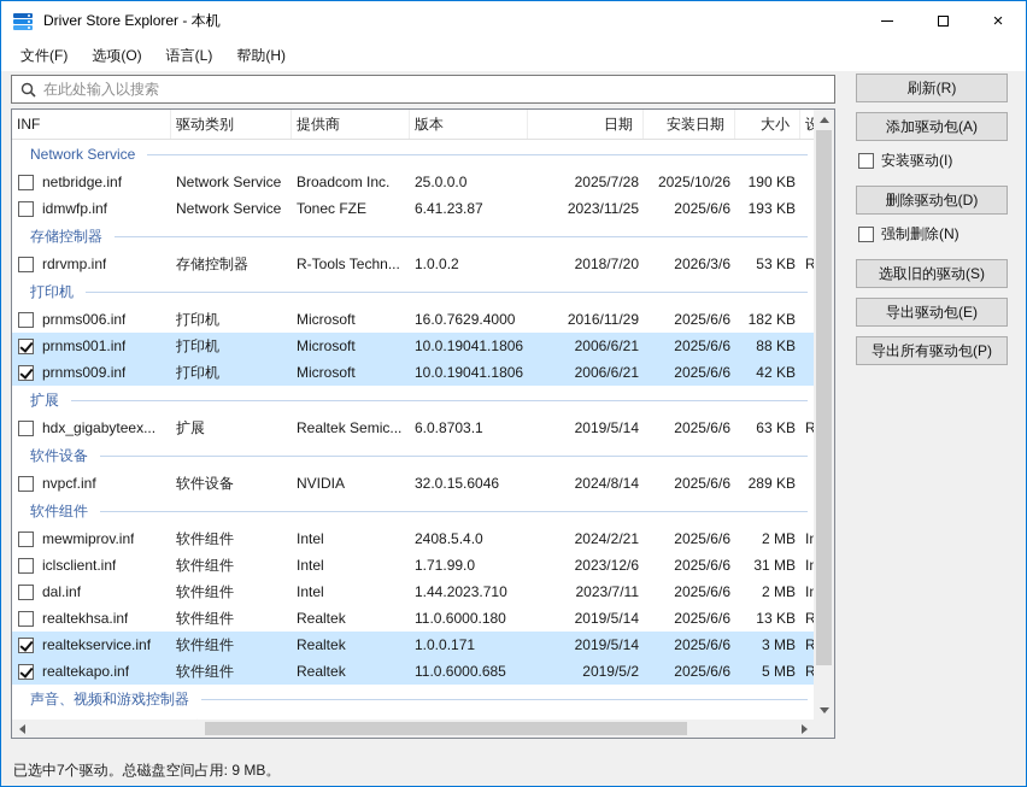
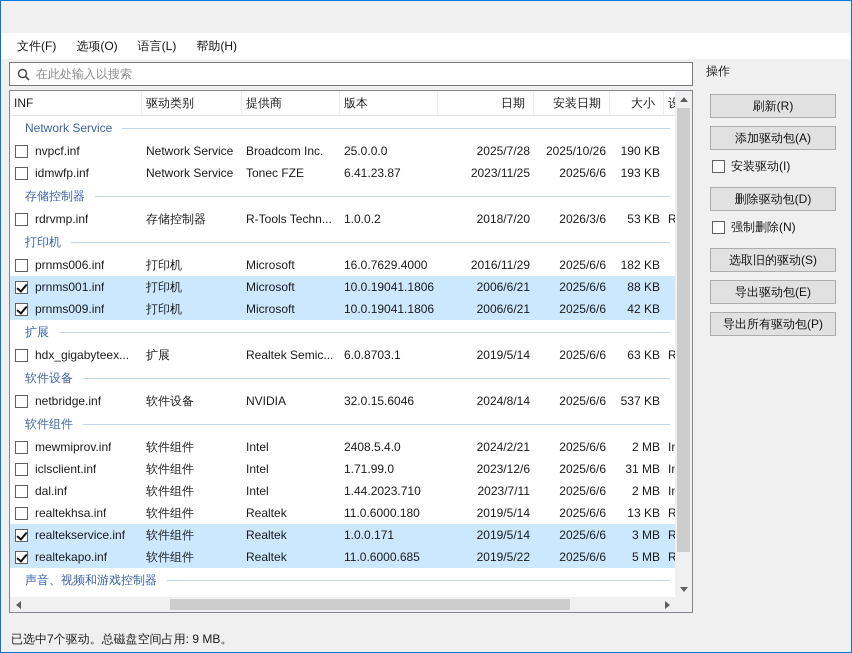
- Driver Store Explorer - 本机
- ×
  文件(F)
  选项(O)
  语言(L)
  帮助(H)
  在此处输入以搜索
  INF
  驱动类别
  提供商
  版本
  日期
  安装日期
  大小
  设
  Network Service
- netbridge.inf
+ nvpcf.inf
  Network Service
  Broadcom Inc.
  25.0.0.0
  2025/7/28
  2025/10/26
  190 KB
  idmwfp.inf
  Network Service
  Tonec FZE
  6.41.23.87
  2023/11/25
  2025/6/6
  193 KB
  存储控制器
  rdrvmp.inf
  存储控制器
  R-Tools Techn...
  1.0.0.2
  2018/7/20
  2026/3/6
  53 KB
  R
  打印机
  prnms006.inf
  打印机
  Microsoft
  16.0.7629.4000
  2016/11/29
  2025/6/6
  182 KB
  prnms001.inf
  打印机
  Microsoft
  10.0.19041.1806
  2006/6/21
  2025/6/6
  88 KB
  prnms009.inf
  打印机
  Microsoft
  10.0.19041.1806
  2006/6/21
  2025/6/6
  42 KB
  扩展
  hdx_gigabyteex...
  扩展
  Realtek Semic...
  6.0.8703.1
  2019/5/14
  2025/6/6
  63 KB
  R
  软件设备
- nvpcf.inf
+ netbridge.inf
  软件设备
  NVIDIA
  32.0.15.6046
  2024/8/14
  2025/6/6
- 289 KB
+ 537 KB
  软件组件
  mewmiprov.inf
  软件组件
  Intel
  2408.5.4.0
  2024/2/21
  2025/6/6
  2 MB
  iclsclient.inf
  软件组件
  Intel
  1.71.99.0
  2023/12/6
  2025/6/6
  31 MB
  dal.inf
  软件组件
  Intel
  1.44.2023.710
  2023/7/11
  2025/6/6
  2 MB
  realtekhsa.inf
  软件组件
  Realtek
  11.0.6000.180
  2019/5/14
  2025/6/6
  13 KB
  R
  realtekservice.inf
  软件组件
  Realtek
  1.0.0.171
  2019/5/14
  2025/6/6
  3 MB
  R
  realtekapo.inf
  软件组件
  Realtek
  11.0.6000.685
- 2019/5/2
+ 2019/5/22
  2025/6/6
  5 MB
  R
  声音、视频和游戏控制器
+ 操作
  刷新(R)
  添加驱动包(A)
  安装驱动(I)
  删除驱动包(D)
  强制删除(N)
  选取旧的驱动(S)
  导出驱动包(E)
  导出所有驱动包(P)
  已选中7个驱动。总磁盘空间占用: 9 MB。
